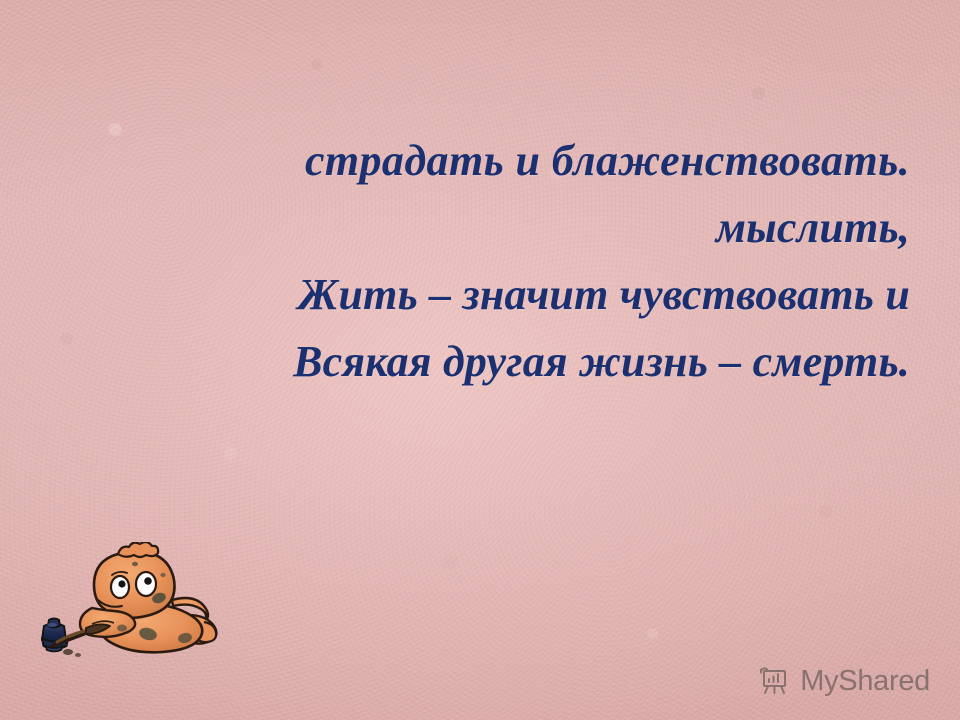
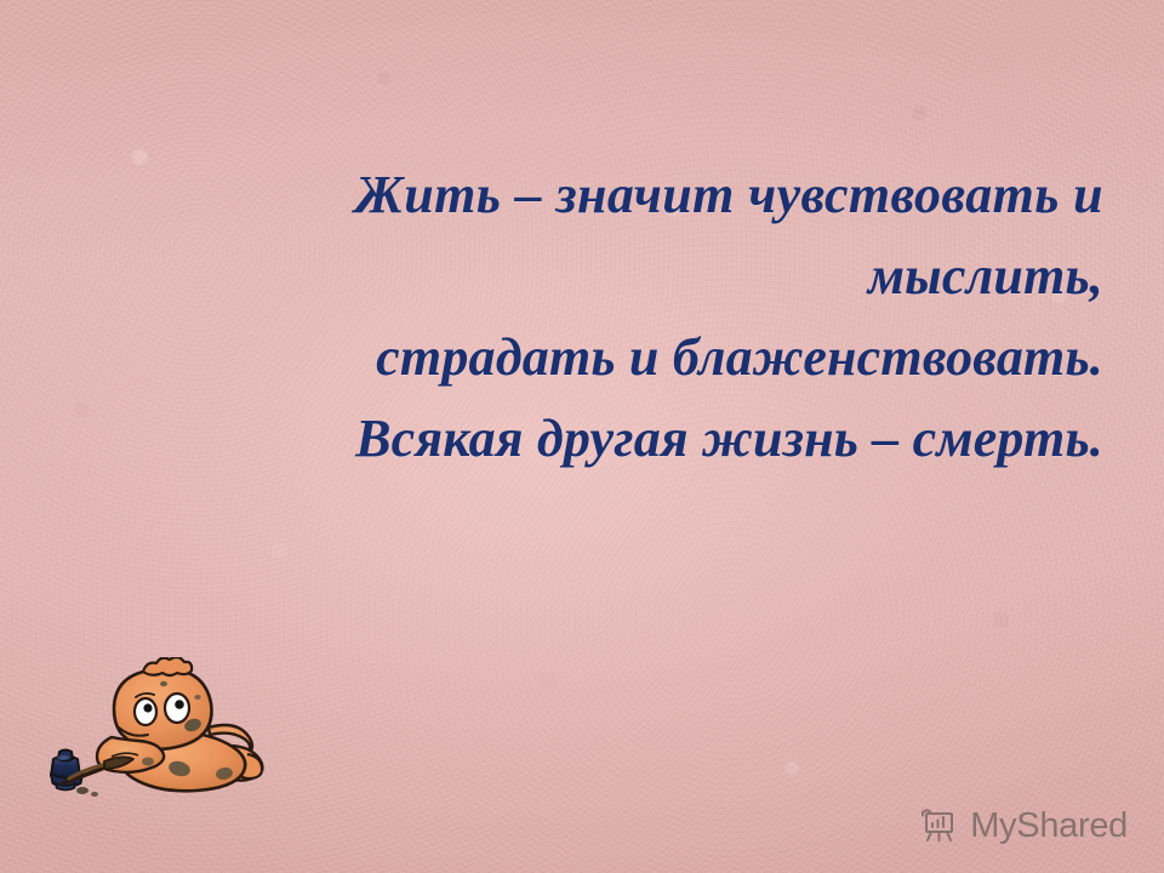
- страдать и блаженствовать.
+ Жить – значит чувствовать и
  мыслить,
- Жить – значит чувствовать и
+ страдать и блаженствовать.
  Всякая другая жизнь – смерть.
  MyShared
